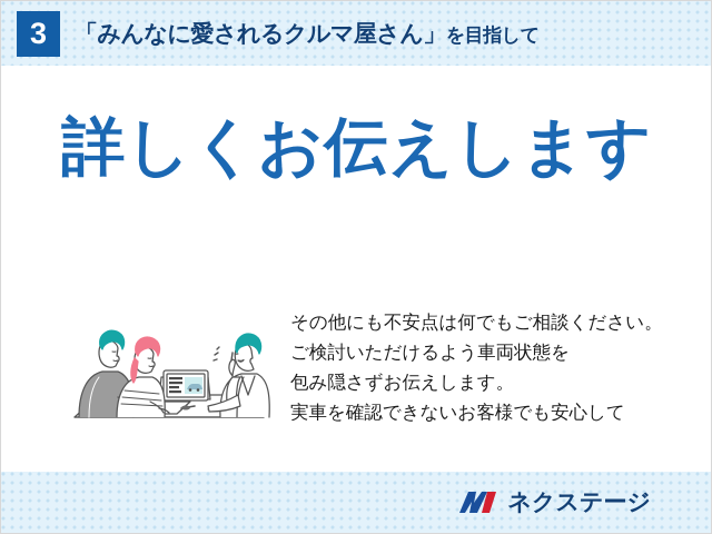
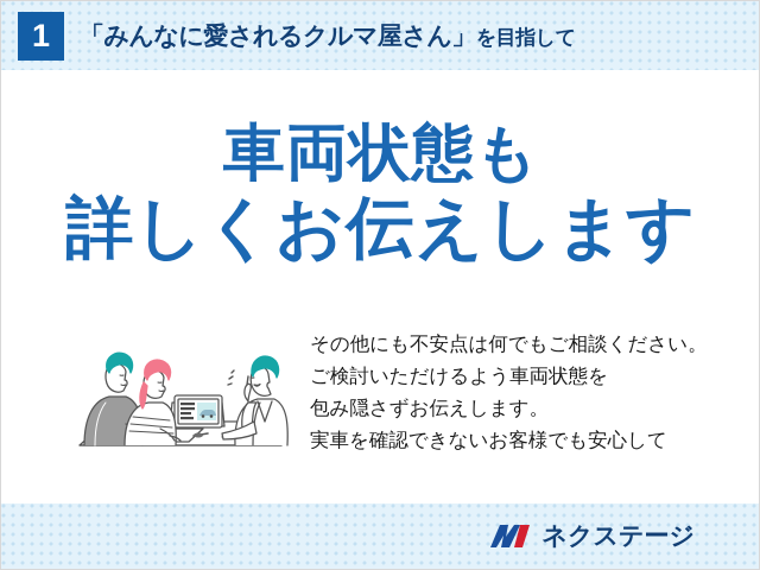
- 3
+ 1
  「みんなに愛されるクルマ屋さん」を目指して
+ 車両状態も
  詳しくお伝えします
  その他にも不安点は何でもご相談ください。
  ご検討いただけるよう車両状態を
  包み隠さずお伝えします。
  実車を確認できないお客様でも安心して
  ネクステージ
